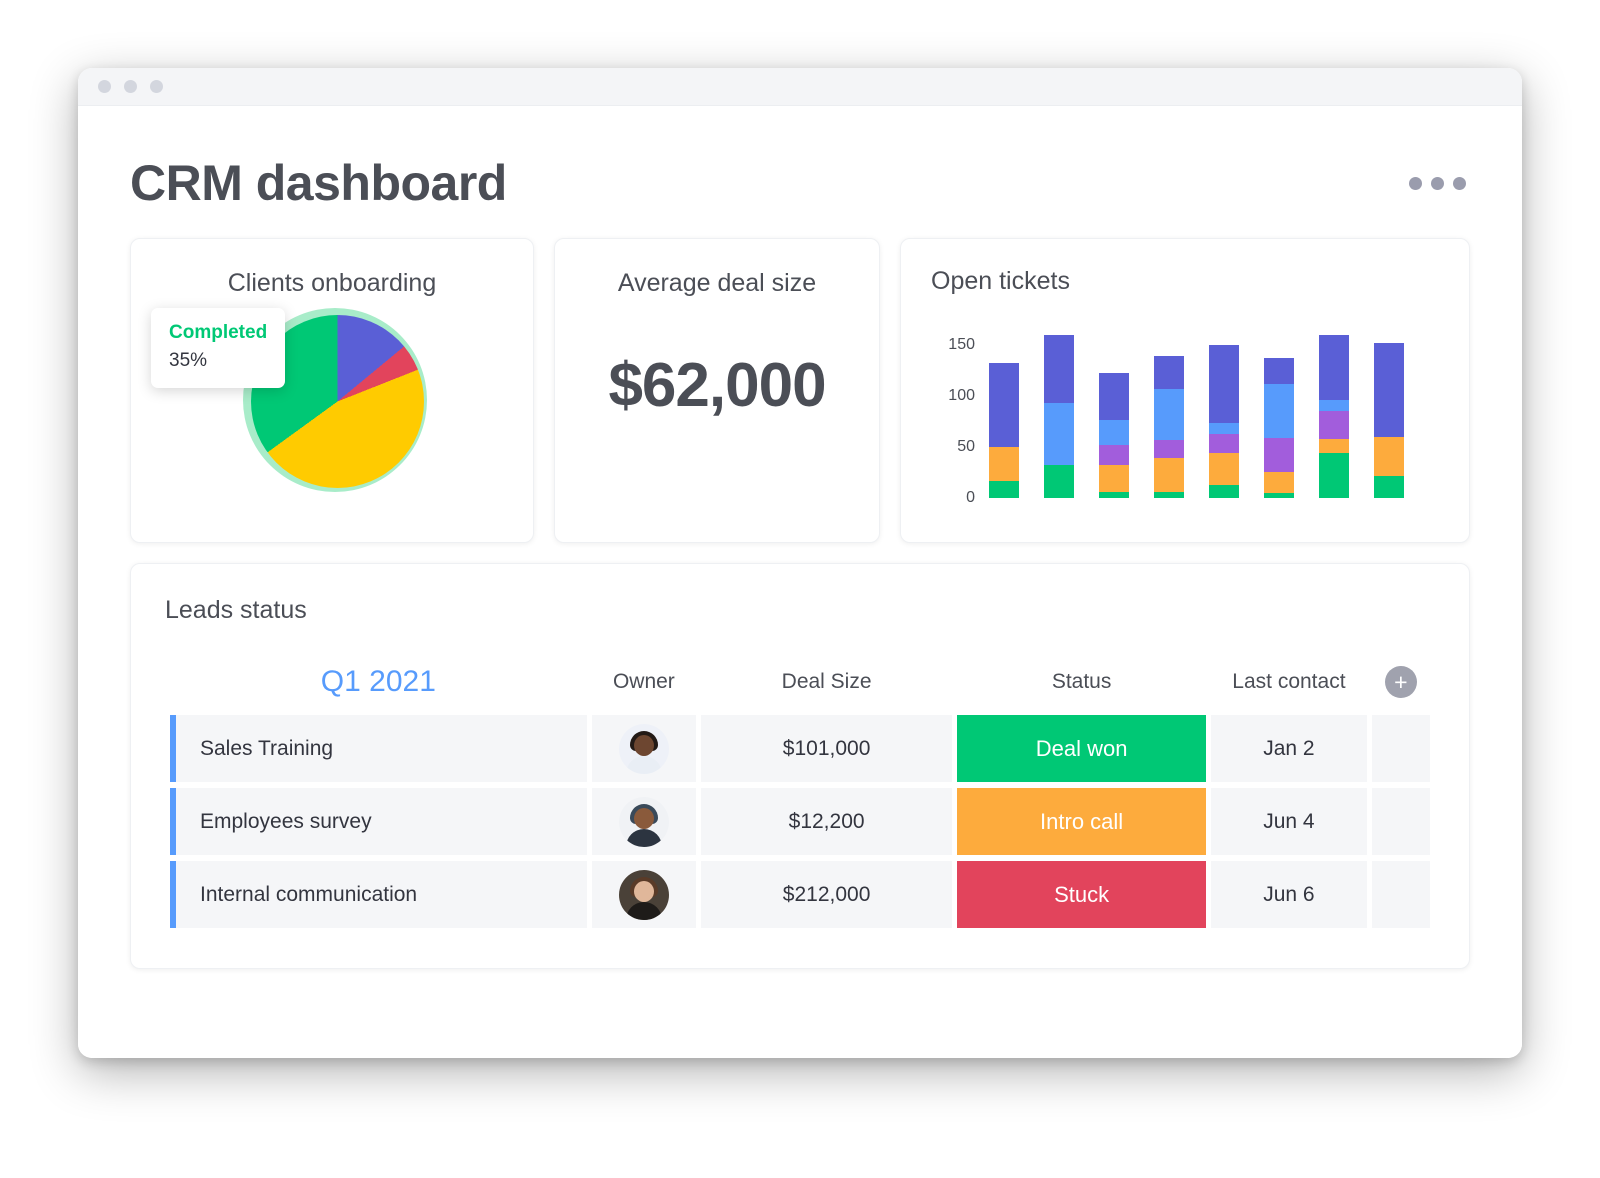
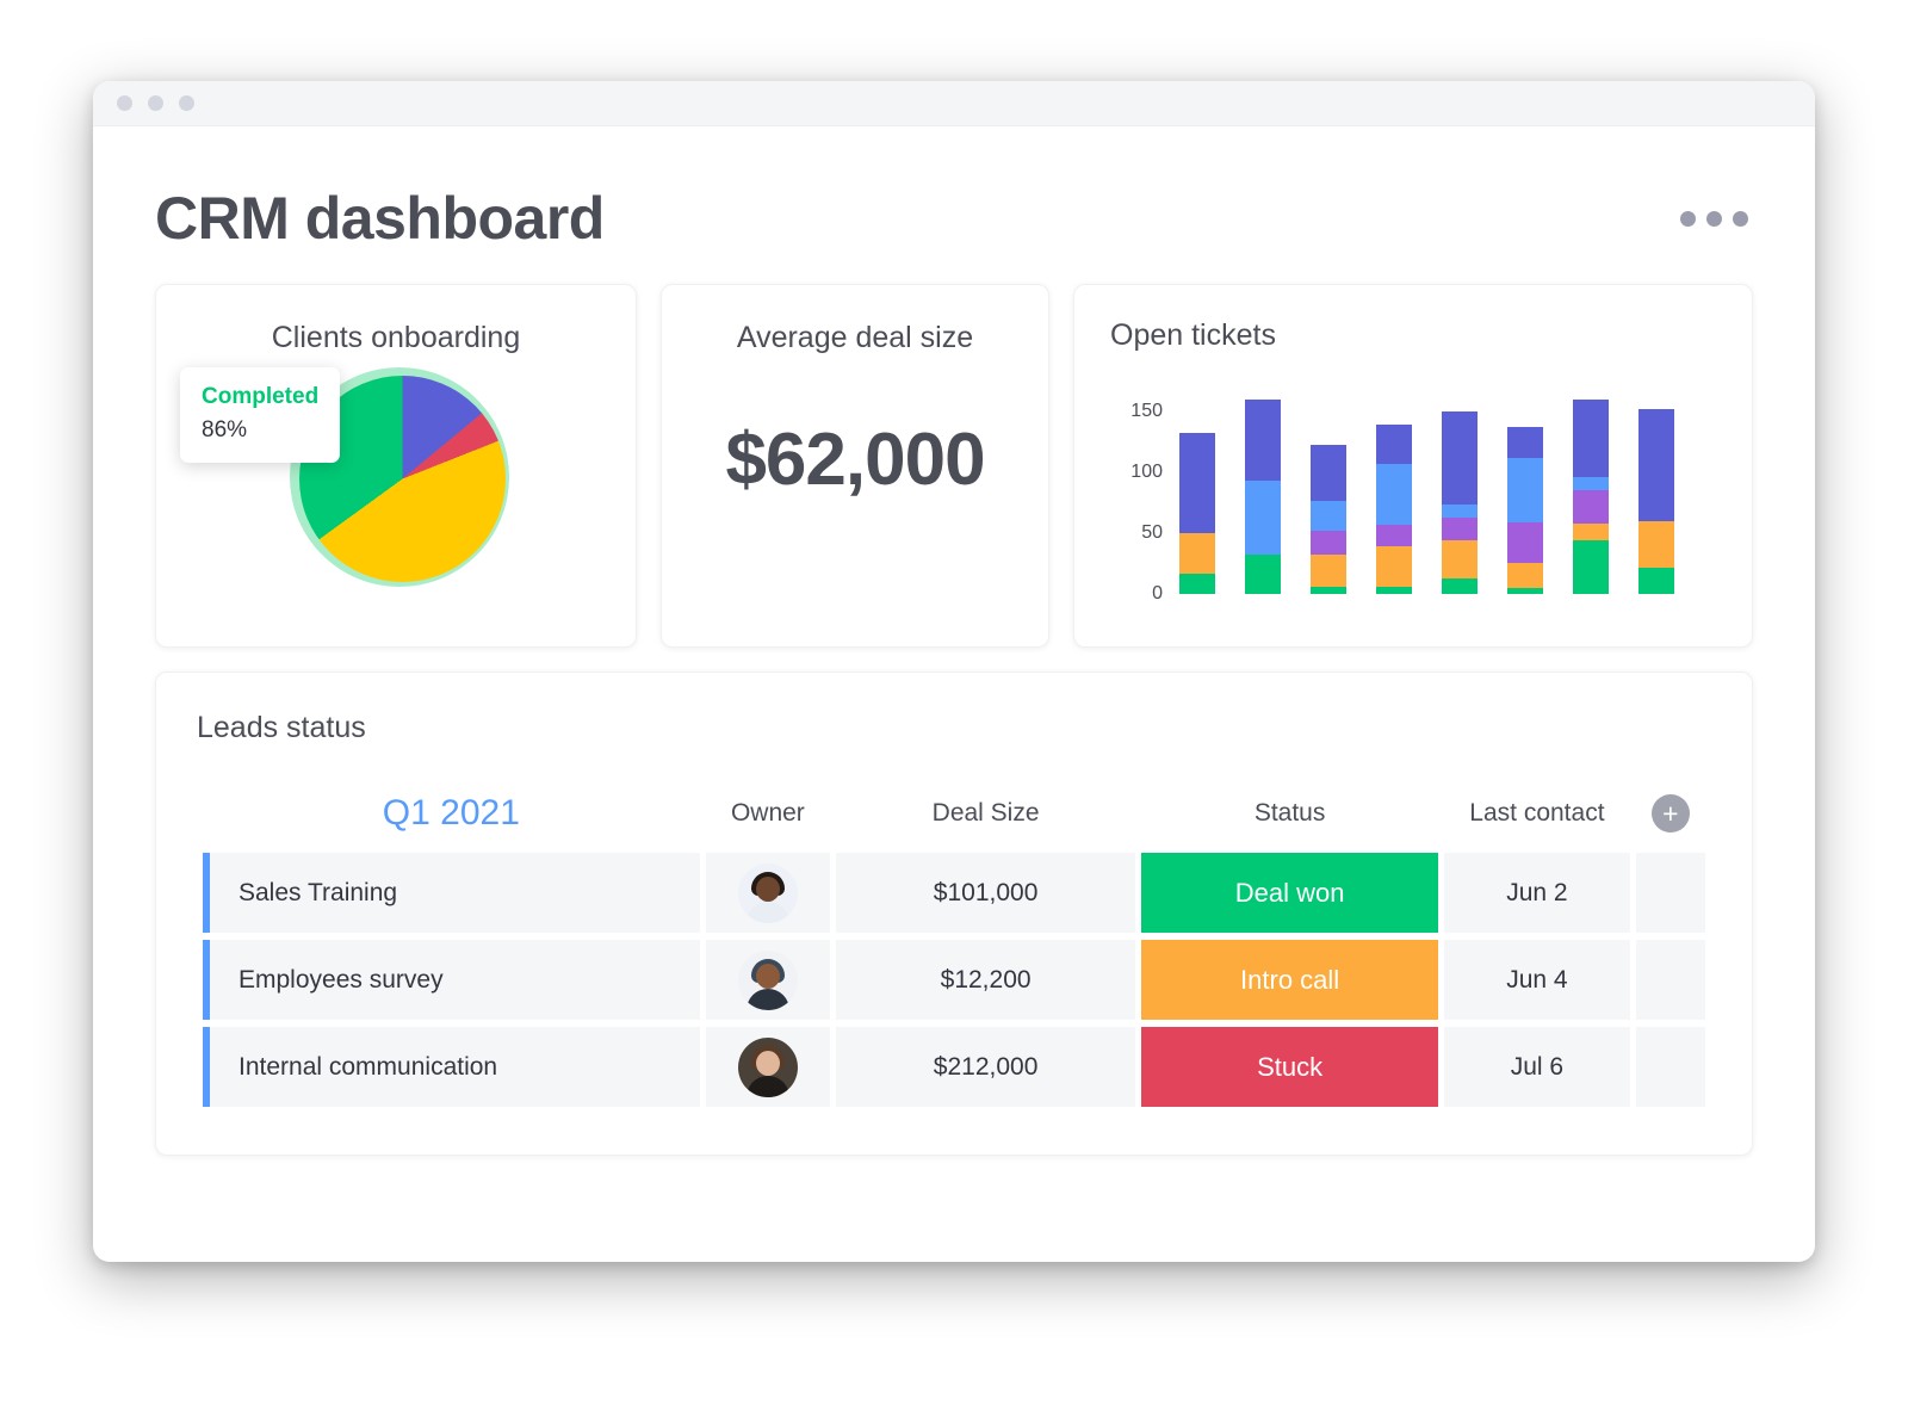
  CRM dashboard
  Clients onboarding
  Completed
- 35%
+ 86%
  Average deal size
  $62,000
  Open tickets
  0
  50
  100
  150
  Leads status
  Q1 2021	Owner	Deal Size	Status	Last contact	+
- Sales Training		$101,000	Deal won	Jan 2
+ Sales Training		$101,000	Deal won	Jun 2
  Employees survey		$12,200	Intro call	Jun 4
- Internal communication		$212,000	Stuck	Jun 6
+ Internal communication		$212,000	Stuck	Jul 6
